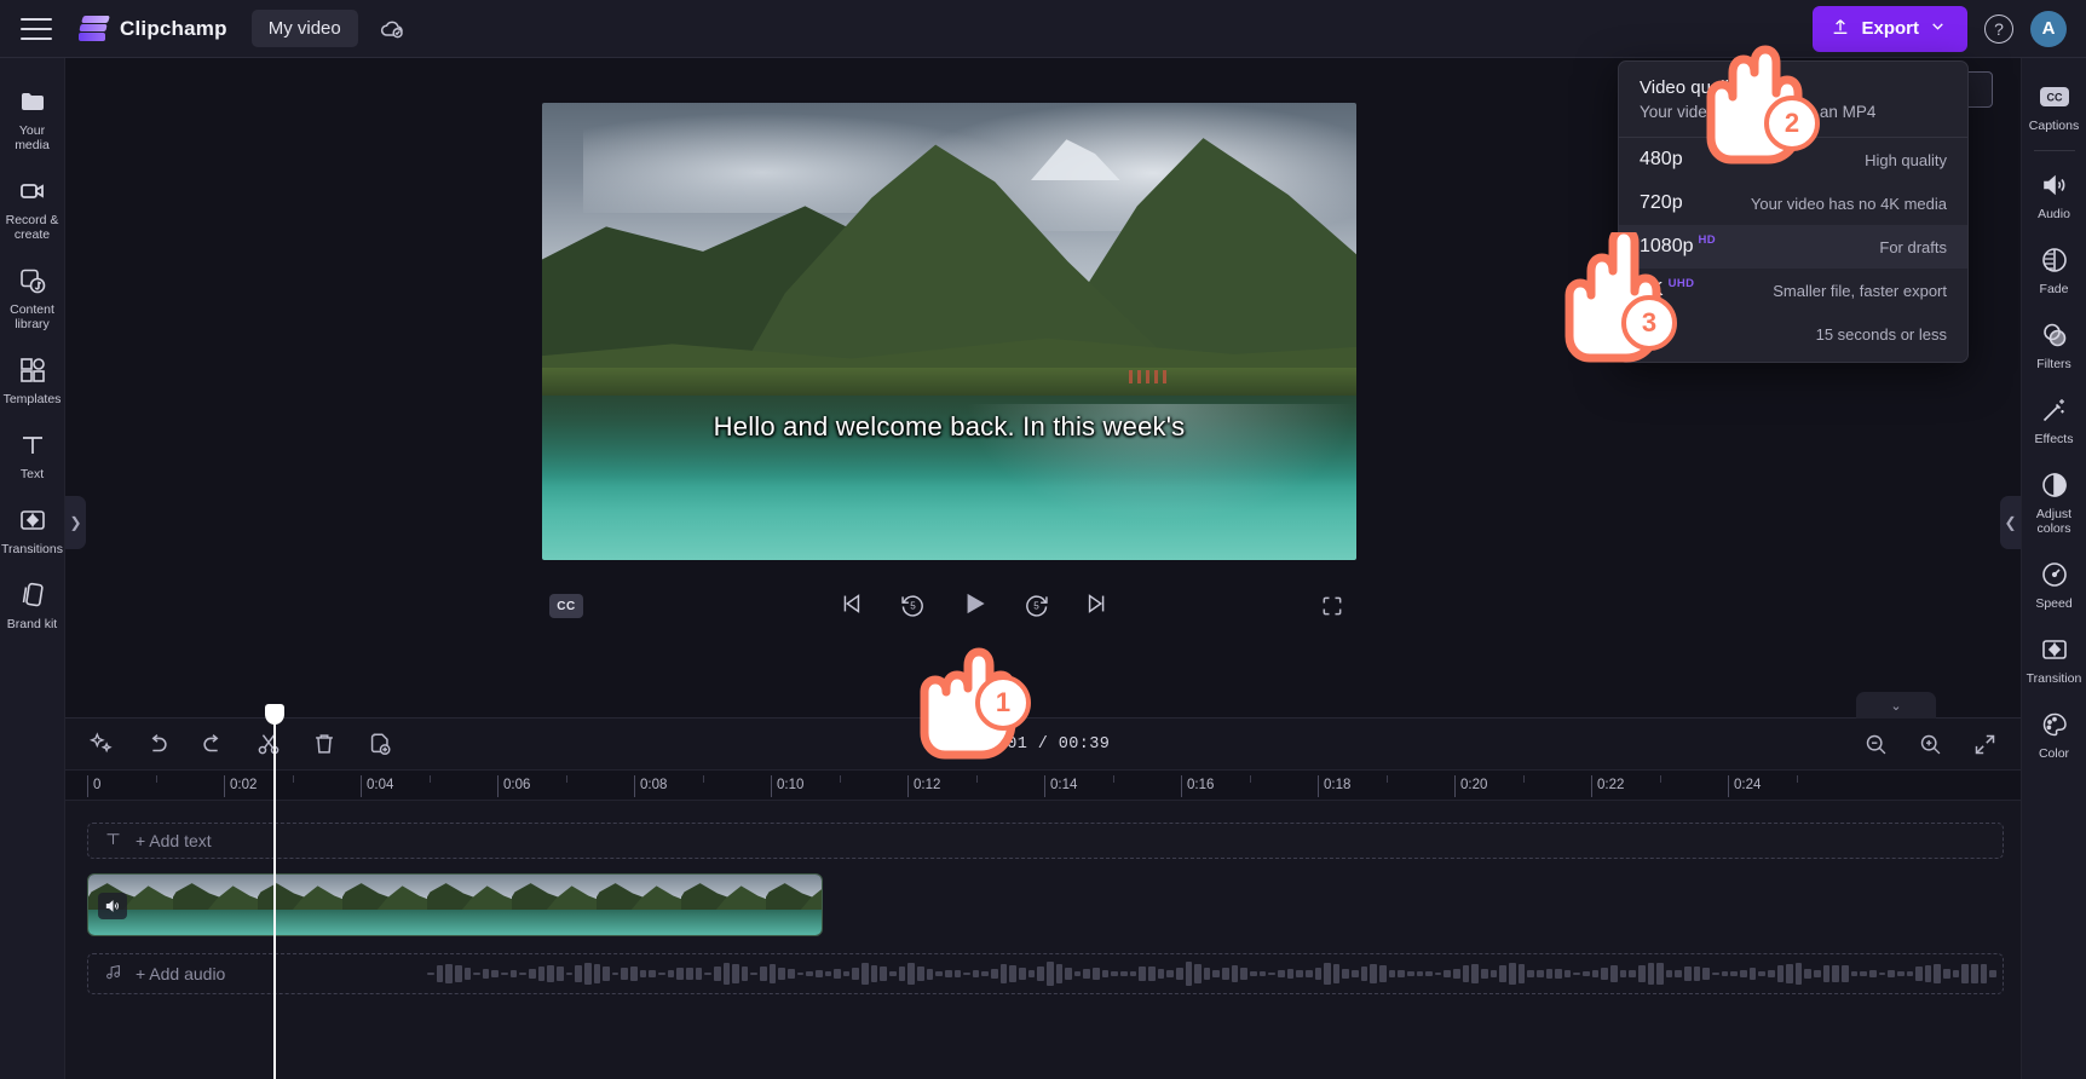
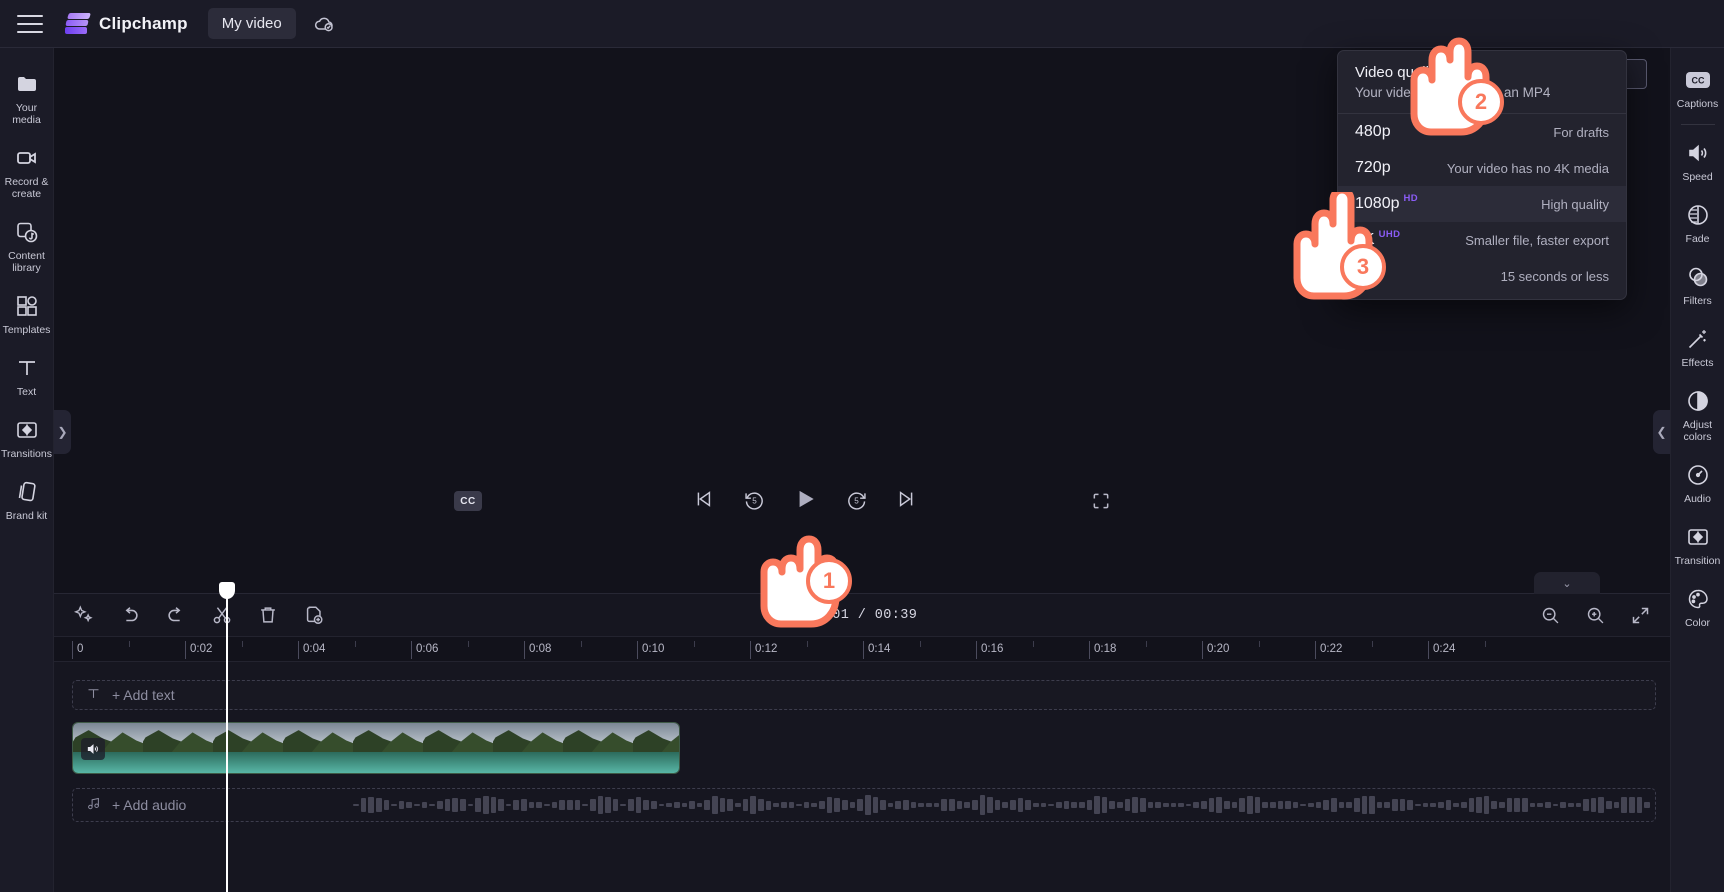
  Clipchamp
  My video
- Export
- ?
- A
  Your media
  Record & create
  Content library
  Templates
  Text
  Transitions
  Brand kit
  ❯
  ❮
  CC
  Captions
- Audio
+ Speed
  Fade
  Filters
  Effects
  Adjust colors
- Speed
+ Audio
  Transition
  Color
- Hello and welcome back. In this week's
  CC
  5
  5
  ⌄
  01 / 00:39
  0
  0:02
  0:04
  0:06
  0:08
  0:10
  0:12
  0:14
  0:16
  0:18
  0:20
  0:22
  0:24
  + Add text
  + Add audio
  480p
- High quality
+ For drafts
  720p
  Your video has no 4K media
  1080p
  HD
- For drafts
+ High quality
  UHD
  Smaller file, faster export
  15 seconds or less
  1
  2
  3
